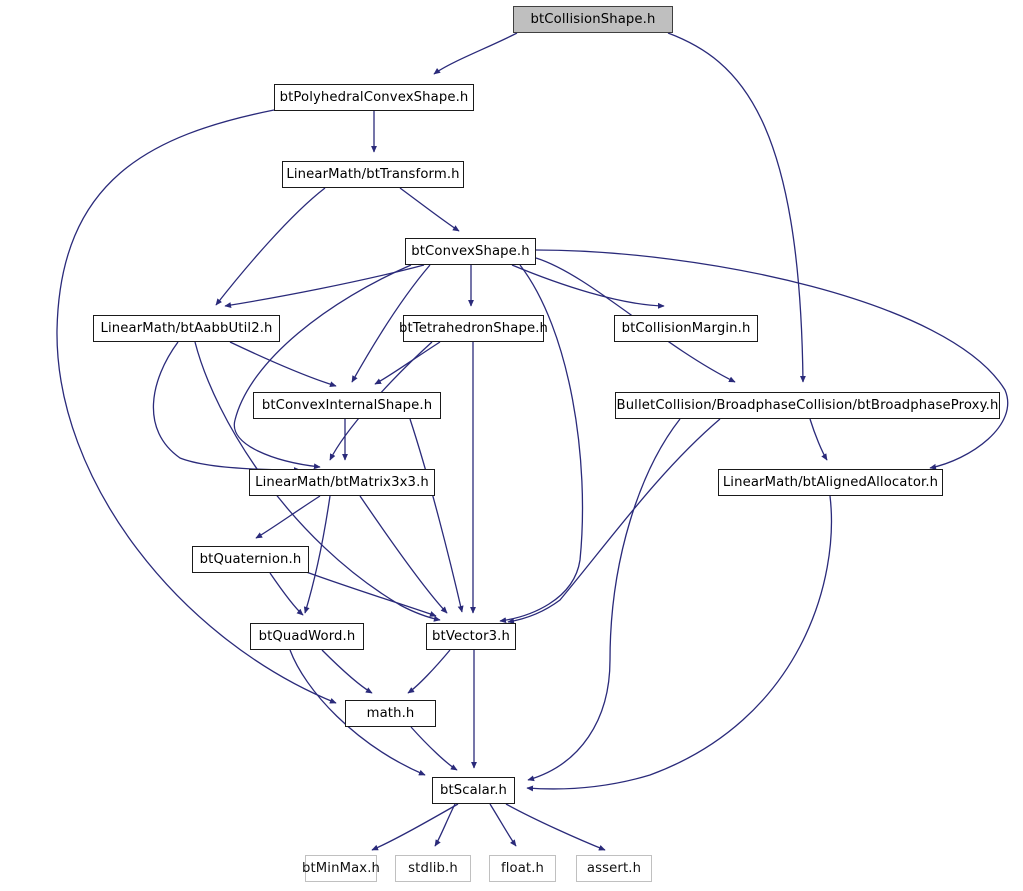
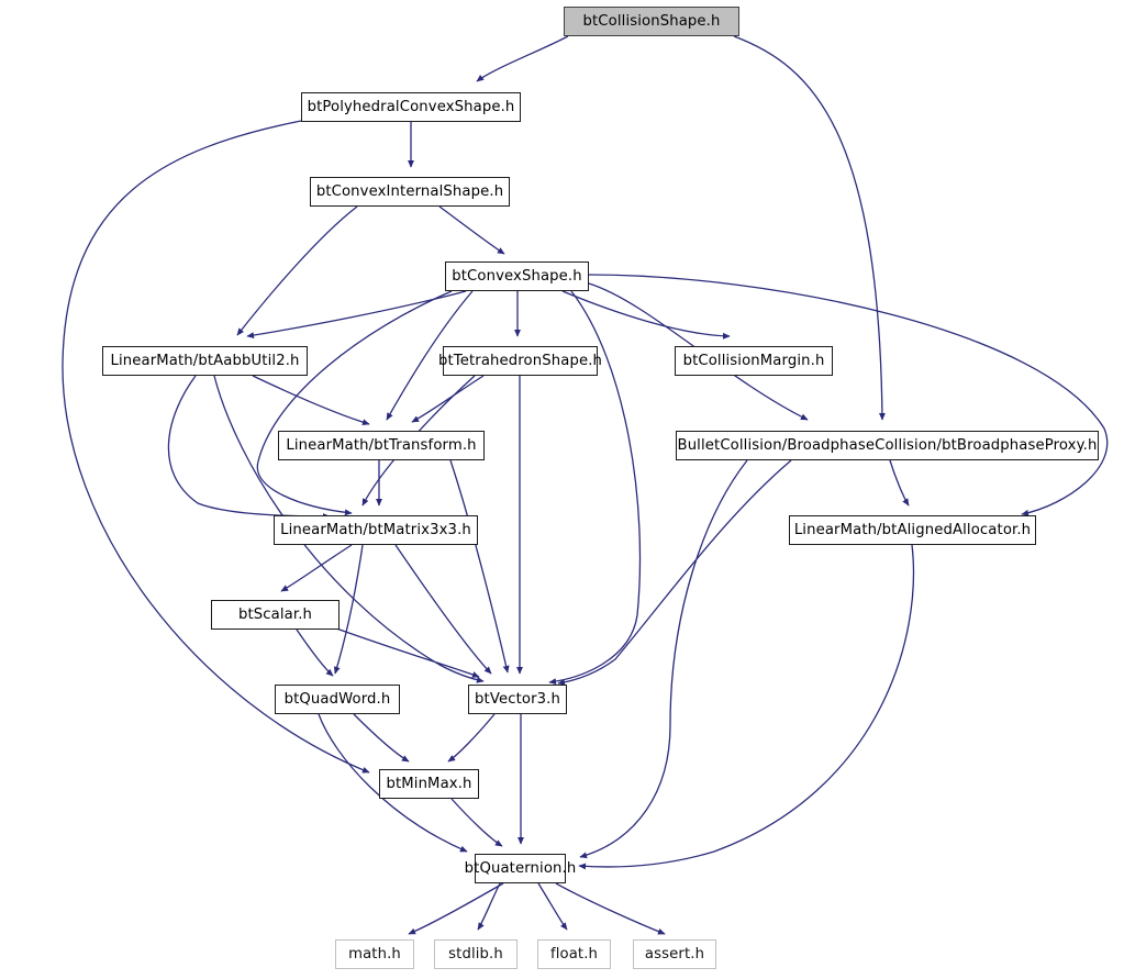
  btCollisionShape.h
  btPolyhedralConvexShape.h
- LinearMath/btTransform.h
+ btConvexInternalShape.h
  btConvexShape.h
  LinearMath/btAabbUtil2.h
  btTetrahedronShape.h
  btCollisionMargin.h
- btConvexInternalShape.h
+ LinearMath/btTransform.h
  BulletCollision/BroadphaseCollision/btBroadphaseProxy.h
  LinearMath/btMatrix3x3.h
  LinearMath/btAlignedAllocator.h
- btQuaternion.h
+ btScalar.h
  btQuadWord.h
  btVector3.h
- math.h
+ btMinMax.h
- btScalar.h
+ btQuaternion.h
- btMinMax.h
+ math.h
  stdlib.h
  float.h
  assert.h
